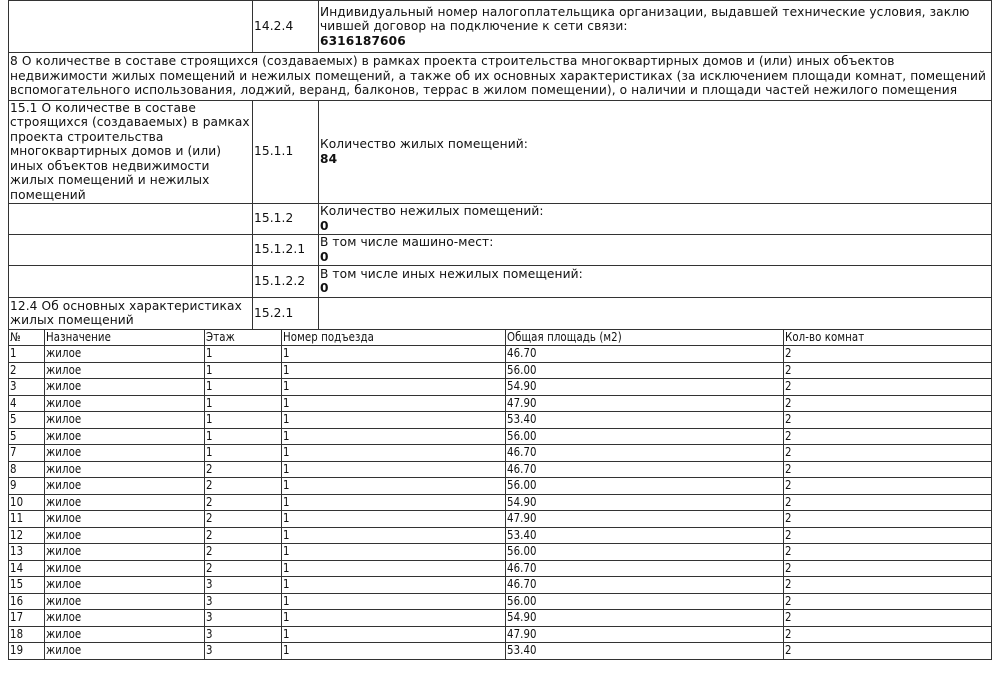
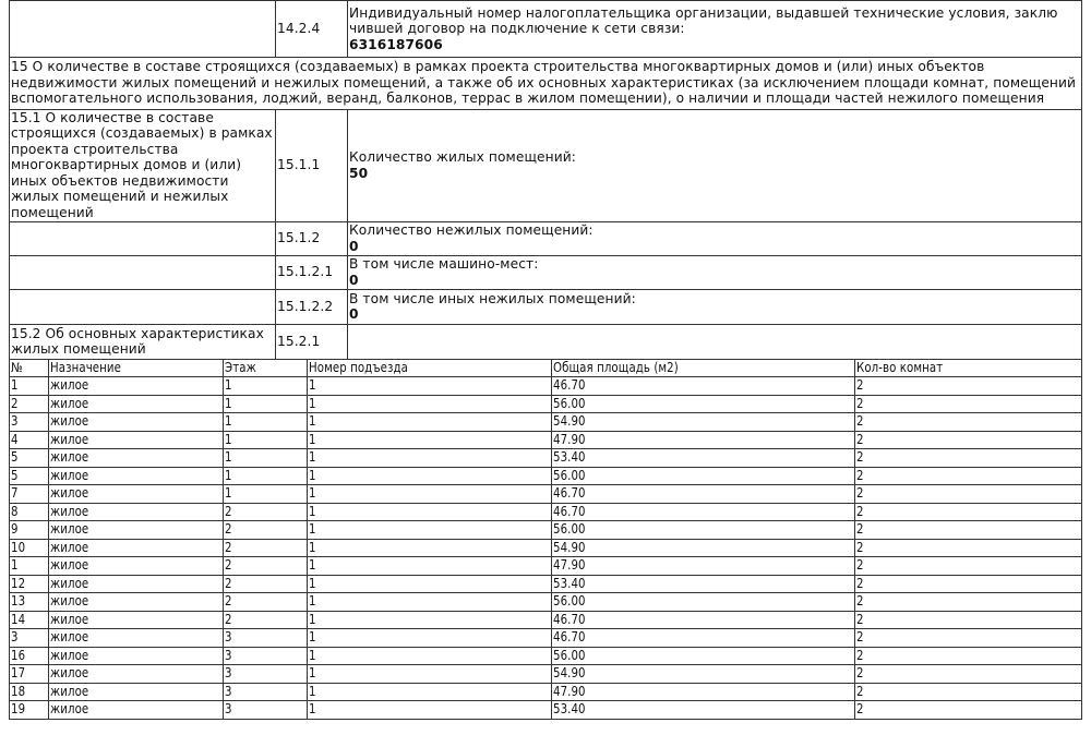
  	14.2.4	Индивидуальный номер налогоплательщика организации, выдавшей технические условия, заклю чившей договор на подключение к сети связи: 6316187606
- 8 О количестве в составе строящихся (создаваемых) в рамках проекта строительства многоквартирных домов и (или) иных объектов недвижимости жилых помещений и нежилых помещений, а также об их основных характеристиках (за исключением площади комнат, помещений вспомогательного использования, лоджий, веранд, балконов, террас в жилом помещении), о наличии и площади частей нежилого помещения
+ 15 О количестве в составе строящихся (создаваемых) в рамках проекта строительства многоквартирных домов и (или) иных объектов недвижимости жилых помещений и нежилых помещений, а также об их основных характеристиках (за исключением площади комнат, помещений вспомогательного использования, лоджий, веранд, балконов, террас в жилом помещении), о наличии и площади частей нежилого помещения
- 15.1 О количестве в составе строящихся (создаваемых) в рамках проекта строительства многоквартирных домов и (или) иных объектов недвижимости жилых помещений и нежилых помещений	15.1.1	Количество жилых помещений: 84
+ 15.1 О количестве в составе строящихся (создаваемых) в рамках проекта строительства многоквартирных домов и (или) иных объектов недвижимости жилых помещений и нежилых помещений	15.1.1	Количество жилых помещений: 50
  	15.1.2	Количество нежилых помещений: 0
  	15.1.2.1	В том числе машино-мест: 0
  	15.1.2.2	В том числе иных нежилых помещений: 0
- 12.4 Об основных характеристиках жилых помещений	15.2.1
+ 15.2 Об основных характеристиках жилых помещений	15.2.1
  №	Назначение	Этаж	Номер подъезда	Общая площадь (м2)	Кол-во комнат
  1	жилое	1	1	46.70	2
  2	жилое	1	1	56.00	2
  3	жилое	1	1	54.90	2
  4	жилое	1	1	47.90	2
  5	жилое	1	1	53.40	2
  5	жилое	1	1	56.00	2
  7	жилое	1	1	46.70	2
  8	жилое	2	1	46.70	2
  9	жилое	2	1	56.00	2
  10	жилое	2	1	54.90	2
- 11	жилое	2	1	47.90	2
+ 1	жилое	2	1	47.90	2
  12	жилое	2	1	53.40	2
  13	жилое	2	1	56.00	2
  14	жилое	2	1	46.70	2
- 15	жилое	3	1	46.70	2
+ 3	жилое	3	1	46.70	2
  16	жилое	3	1	56.00	2
  17	жилое	3	1	54.90	2
  18	жилое	3	1	47.90	2
  19	жилое	3	1	53.40	2
